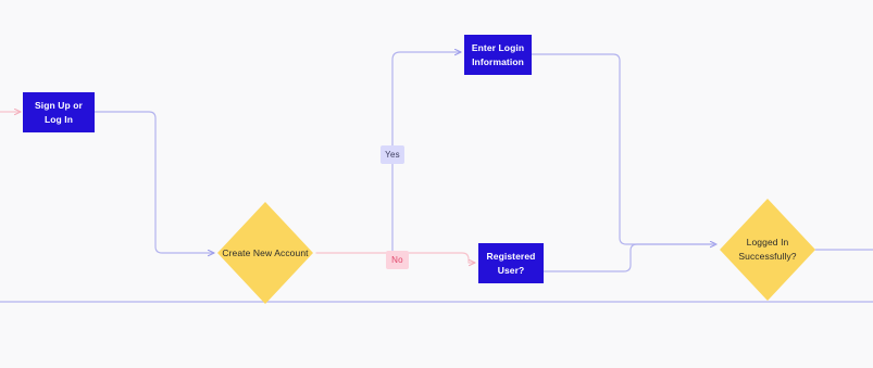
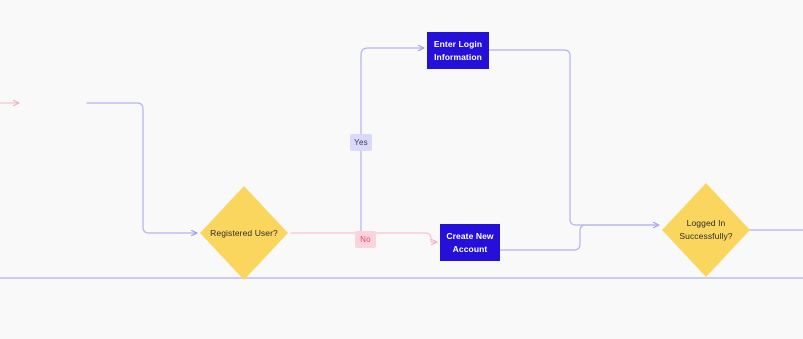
- Sign Up or Log In
- Create New Account
+ Registered User?
  Enter Login Information
- Registered User?
+ Create New Account
  Logged In Successfully?
  Yes
  No
